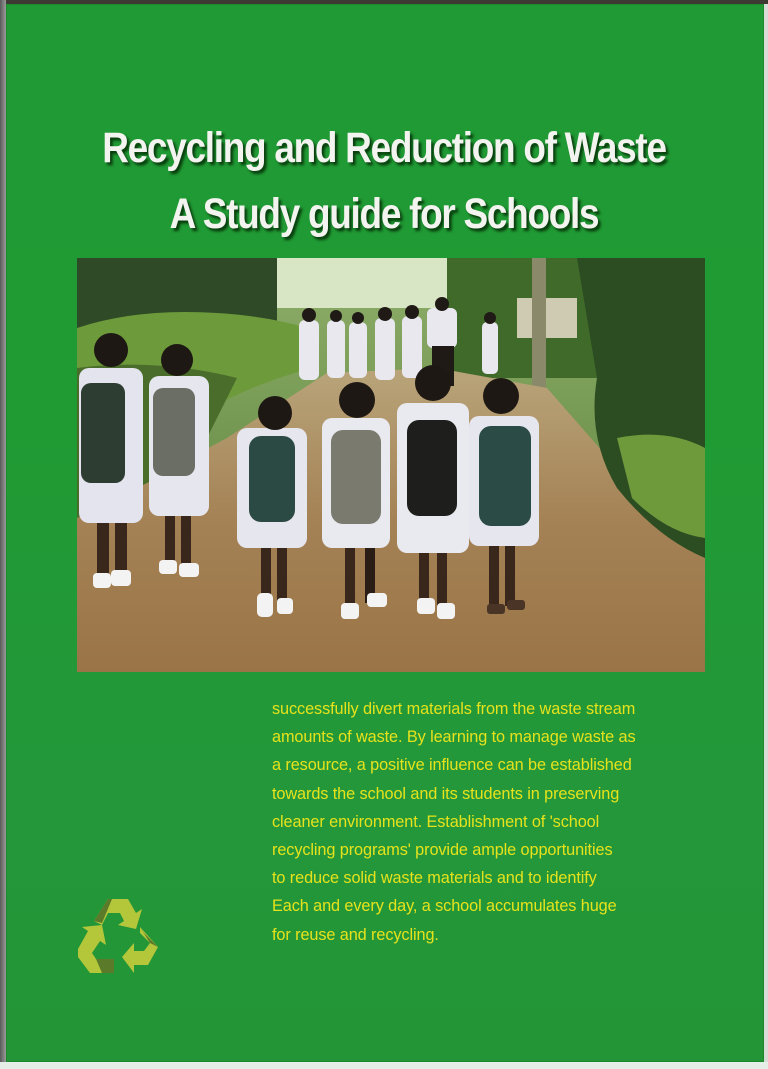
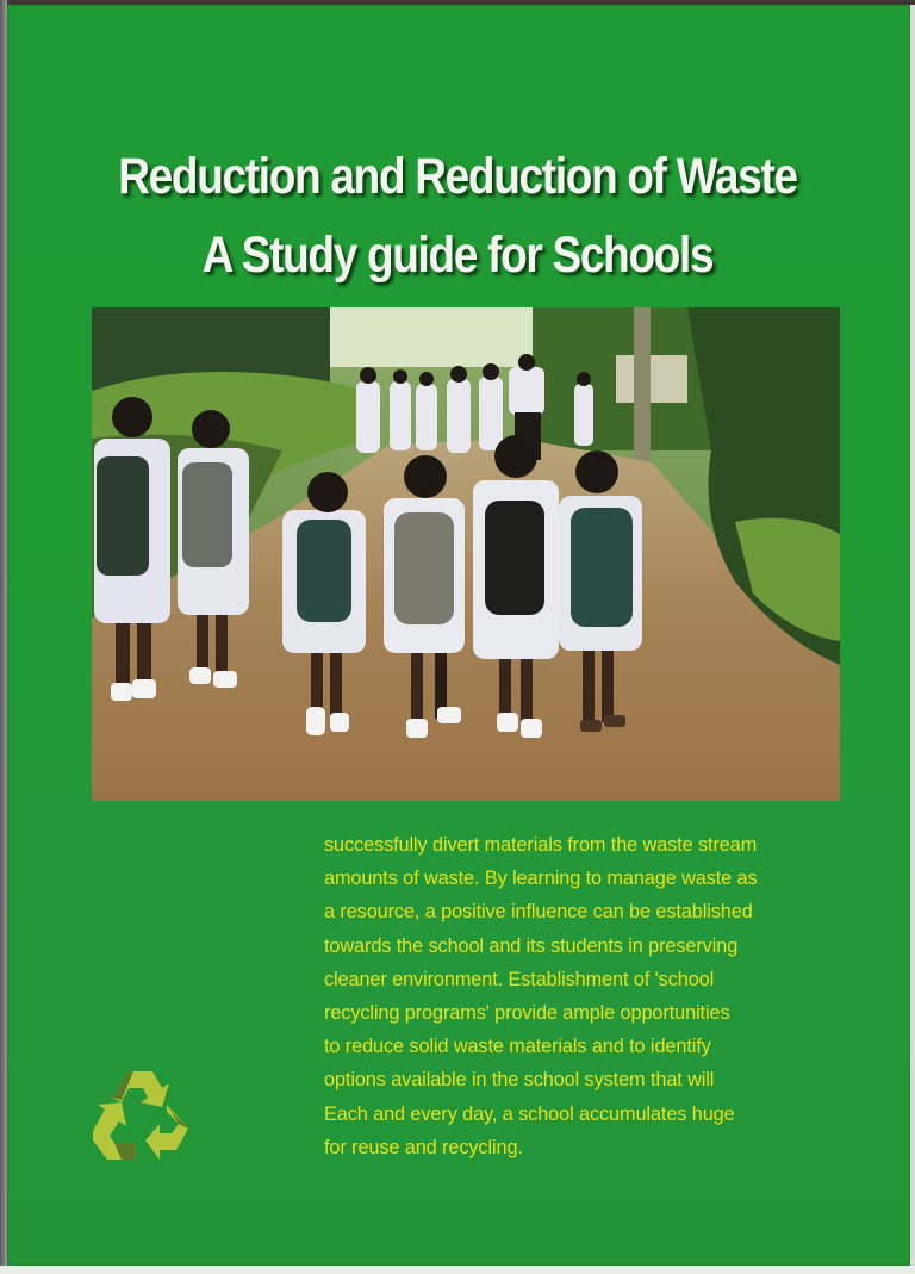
- Recycling and Reduction of Waste
+ Reduction and Reduction of Waste
  A Study guide for Schools
  successfully divert materials from the waste stream
  amounts of waste. By learning to manage waste as
  a resource, a positive influence can be established
  towards the school and its students in preserving
  cleaner environment. Establishment of 'school
  recycling programs' provide ample opportunities
  to reduce solid waste materials and to identify
+ options available in the school system that will
  Each and every day, a school accumulates huge
  for reuse and recycling.
